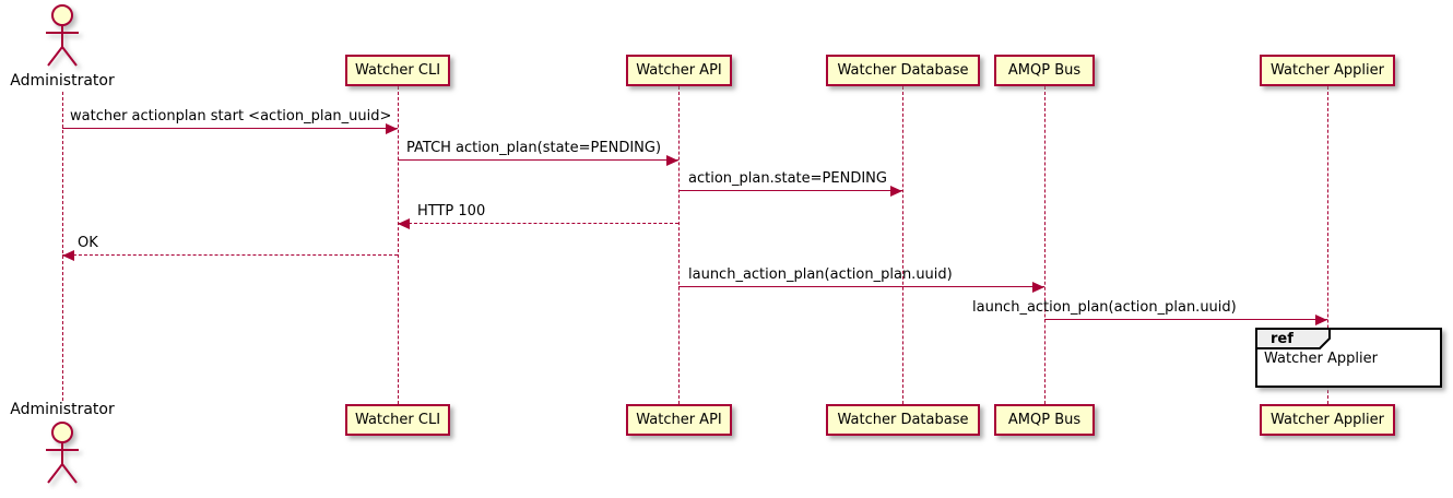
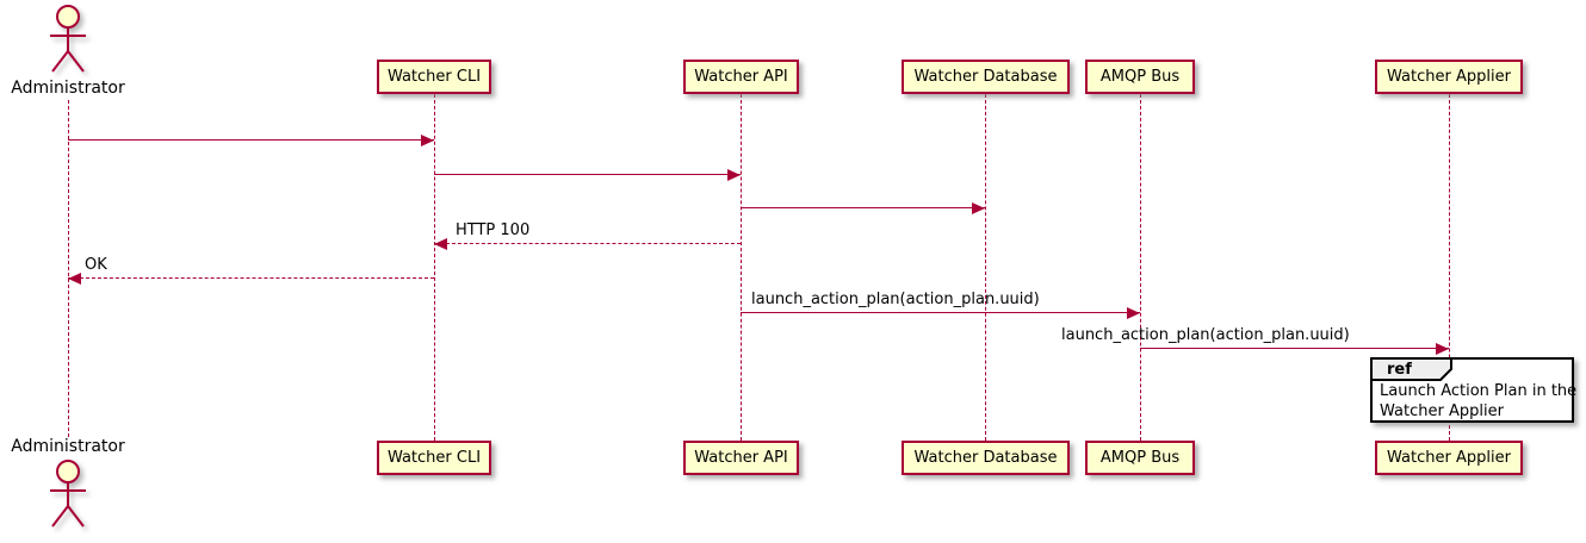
  Administrator
  Watcher CLI
  Watcher API
  Watcher Database
  AMQP Bus
  Watcher Applier
- watcher actionplan start <action_plan_uuid>
- PATCH action_plan(state=PENDING)
- action_plan.state=PENDING
  HTTP 100
  OK
  launch_action_plan(action_plan.uuid)
  launch_action_plan(action_plan.uuid)
  ref
+ Launch Action Plan in the
  Watcher Applier
  Watcher CLI
  Watcher API
  Watcher Database
  AMQP Bus
  Watcher Applier
  Administrator
